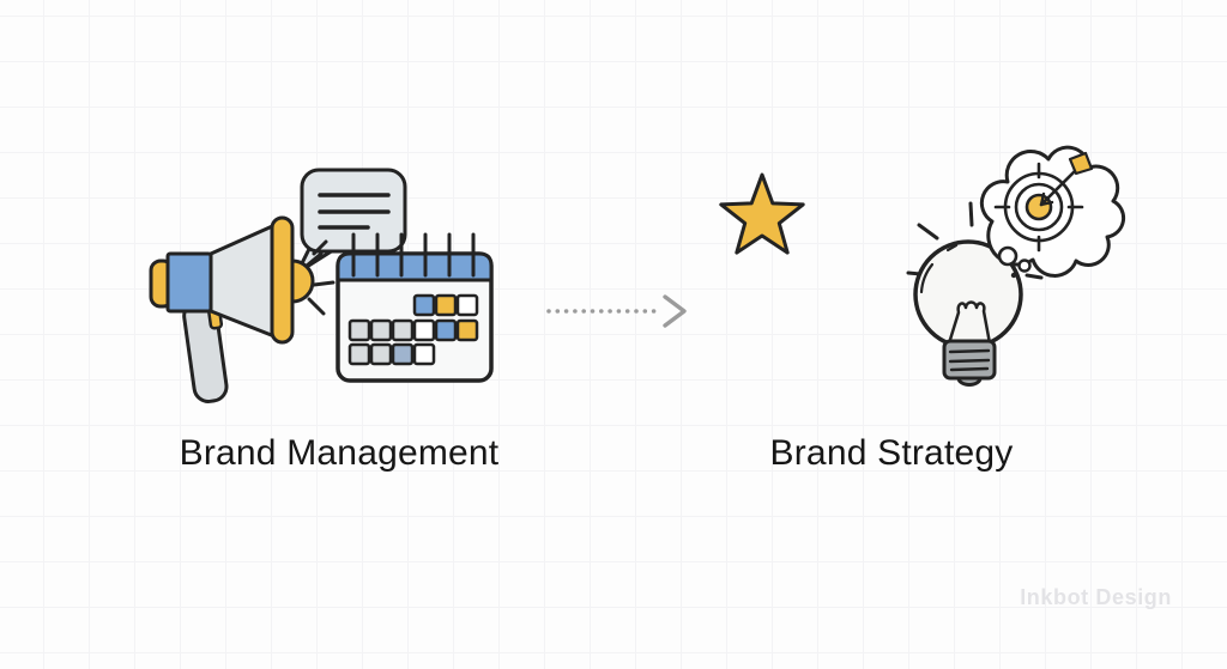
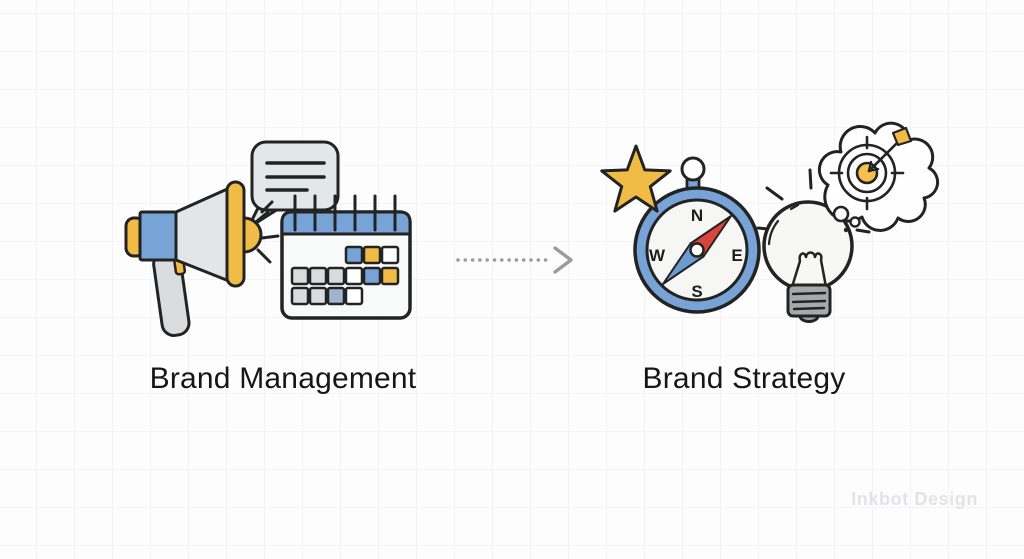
+ N
+ W
+ E
+ S
  Brand Management
  Brand Strategy
  Inkbot Design
